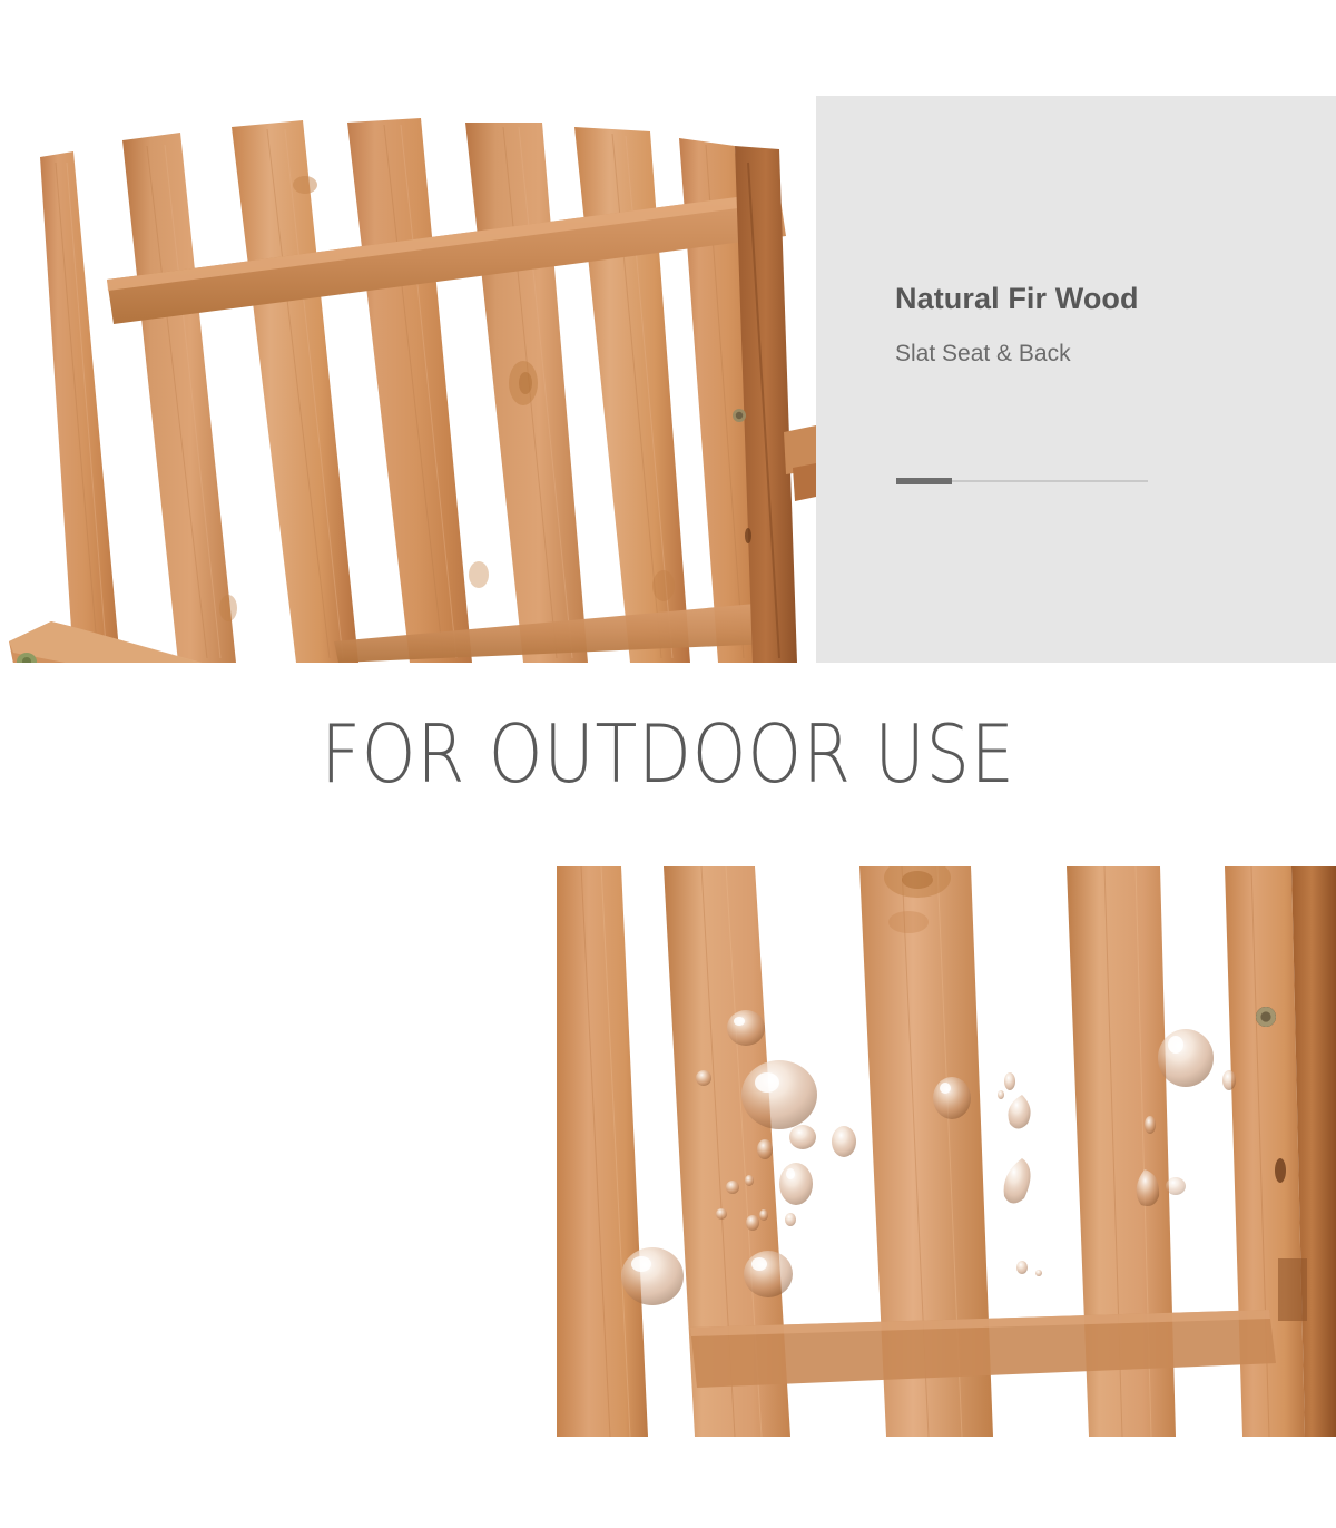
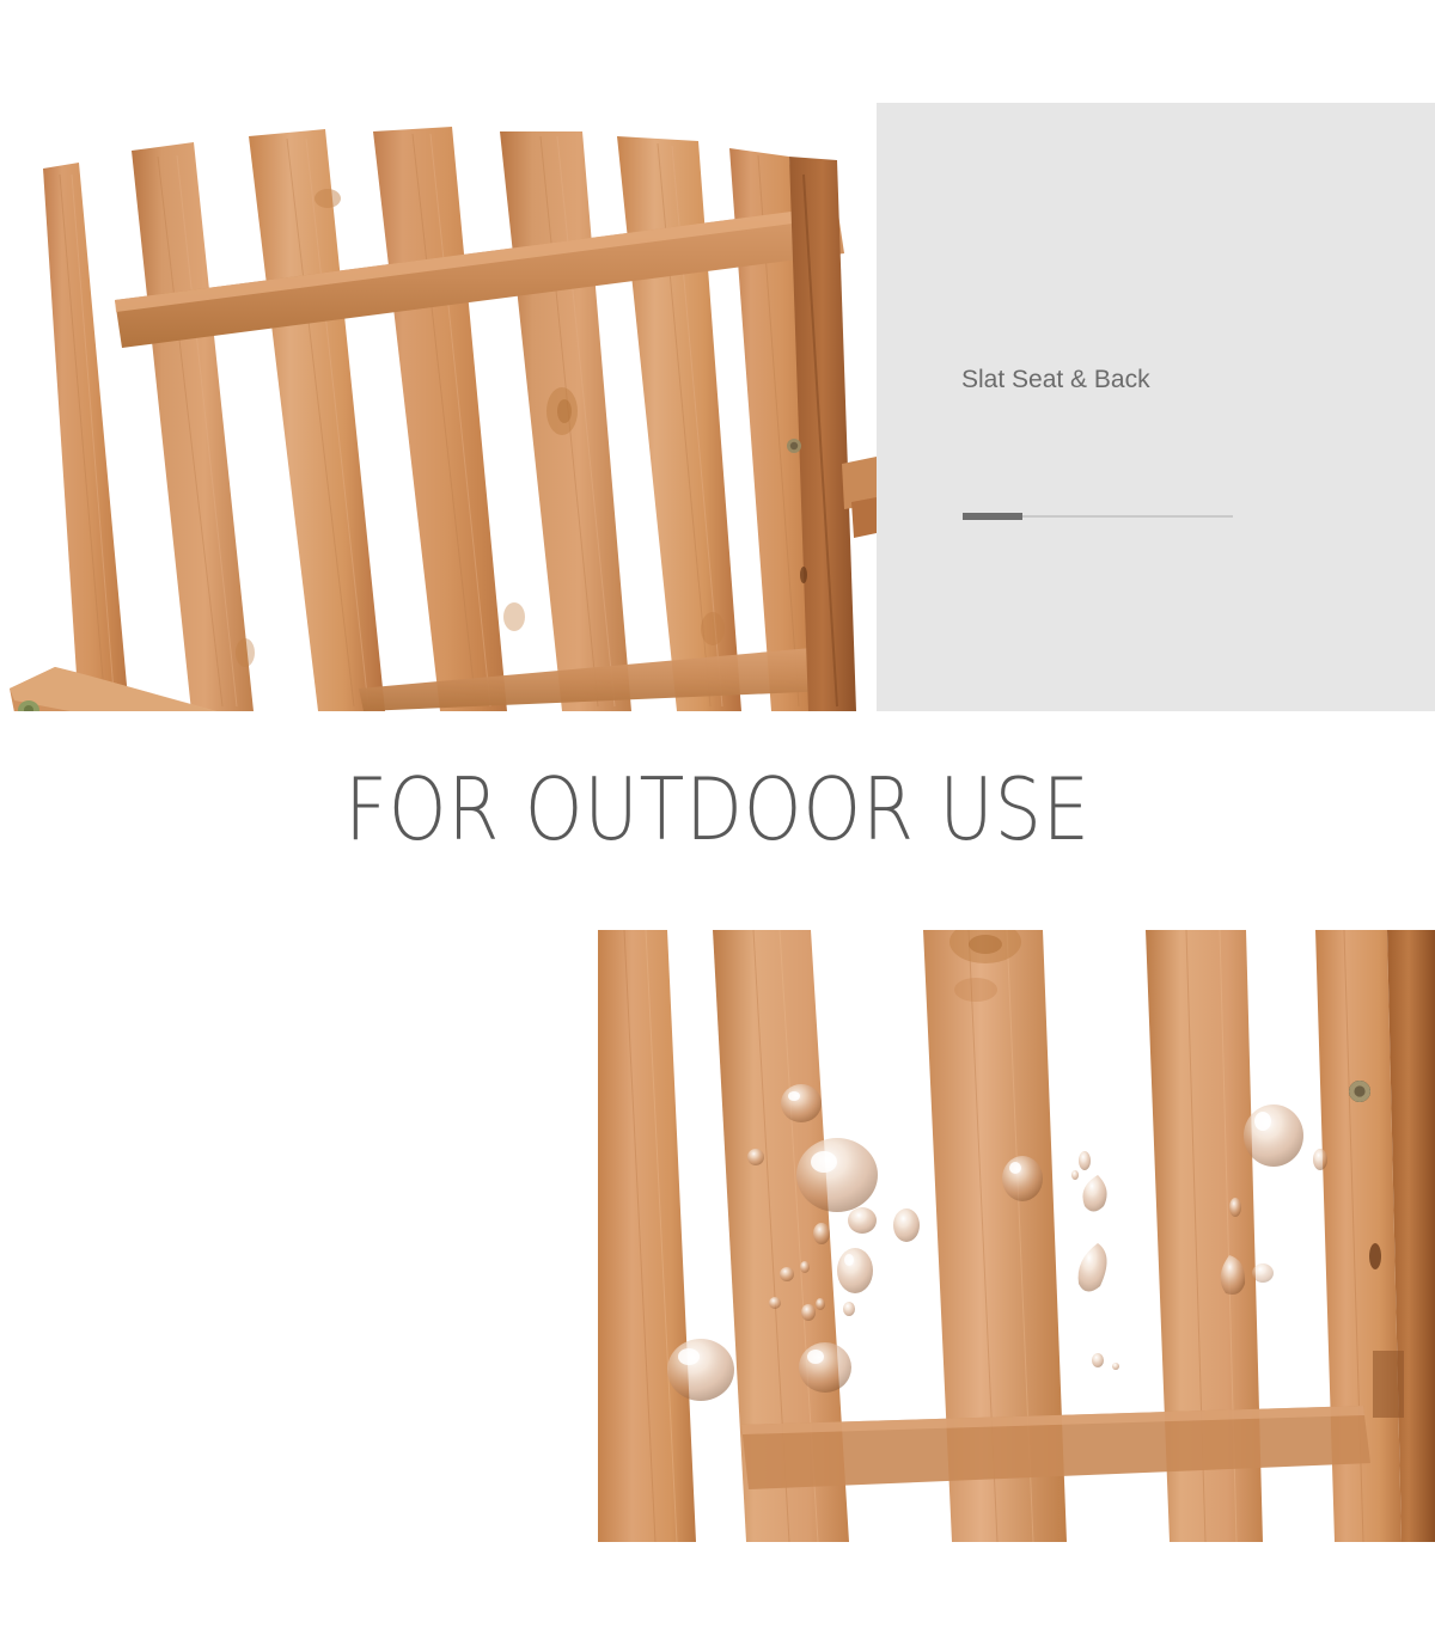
- Natural Fir Wood
  Slat Seat & Back
  FOR OUTDOOR USE
